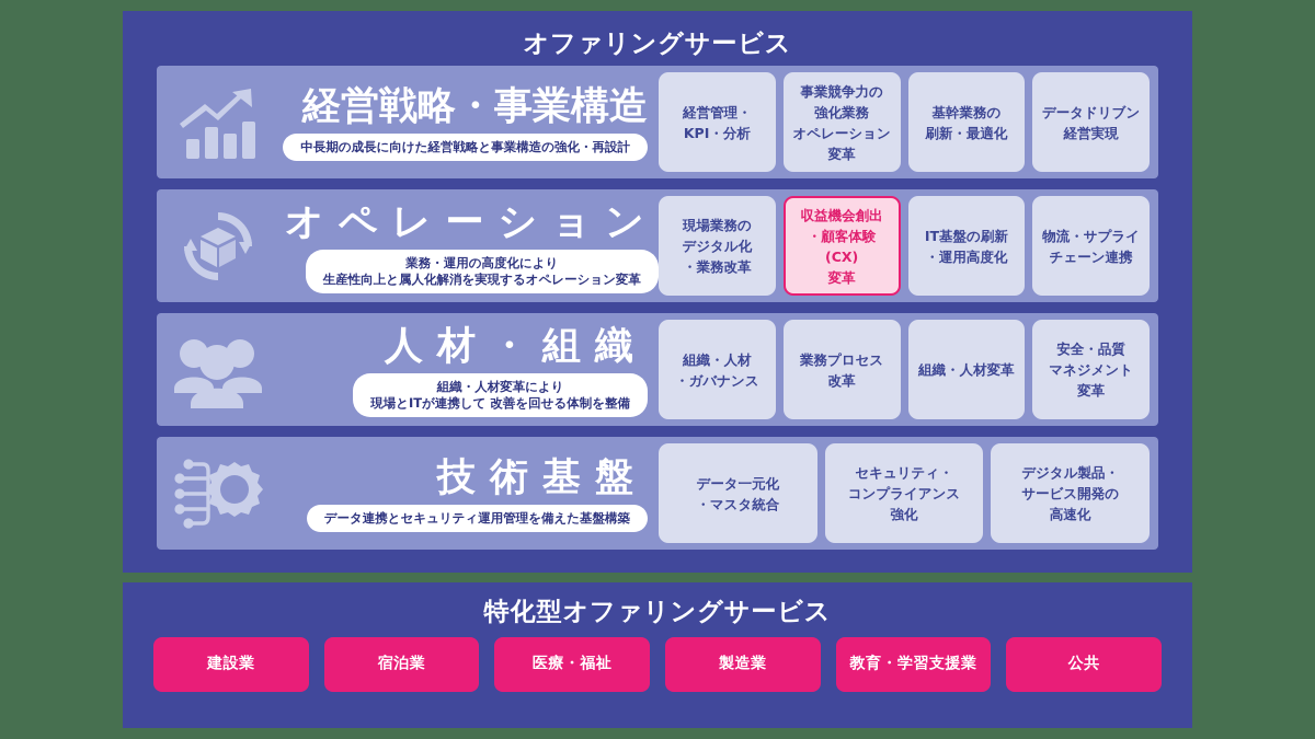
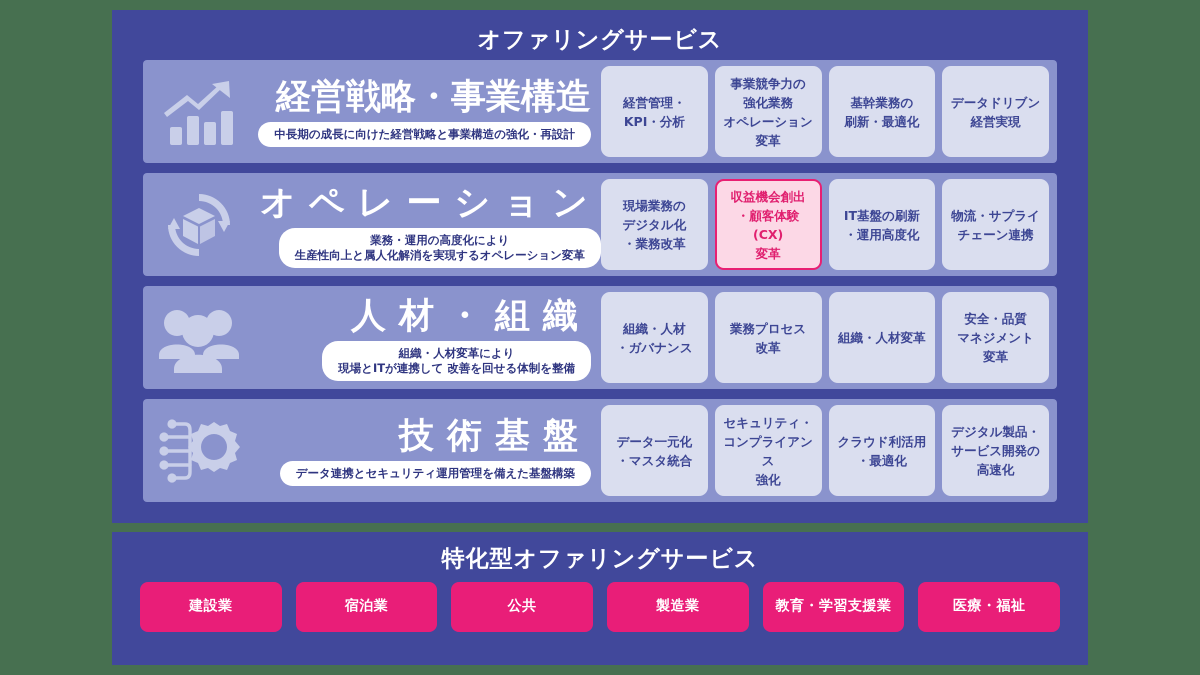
  オファリングサービス
  経営戦略・事業構造
  中長期の成長に向けた経営戦略と事業構造の強化・再設計
  経営管理・
  KPI・分析
  事業競争力の
  強化業務
  オペレーション変革
  基幹業務の
  刷新・最適化
  データドリブン
  経営実現
  オペレーション
  業務・運用の高度化により
  生産性向上と属人化解消を実現するオペレーション変革
  現場業務の
  デジタル化
  ・業務改革
  収益機会創出
  ・顧客体験 (CX)
  変革
  IT基盤の刷新
  ・運用高度化
  物流・サプライ
  チェーン連携
  人材・組織
  組織・人材変革により
  現場とITが連携して 改善を回せる体制を整備
  組織・人材
  ・ガバナンス
  業務プロセス
  改革
  組織・人材変革
  安全・品質
  マネジメント
  変革
  技術基盤
  データ連携とセキュリティ運用管理を備えた基盤構築
  データ一元化
  ・マスタ統合
  セキュリティ・
  コンプライアンス
  強化
+ クラウド利活用
+ ・最適化
  デジタル製品・
  サービス開発の
  高速化
  特化型オファリングサービス
  建設業
  宿泊業
- 医療・福祉
+ 公共
  製造業
  教育・学習支援業
- 公共
+ 医療・福祉
